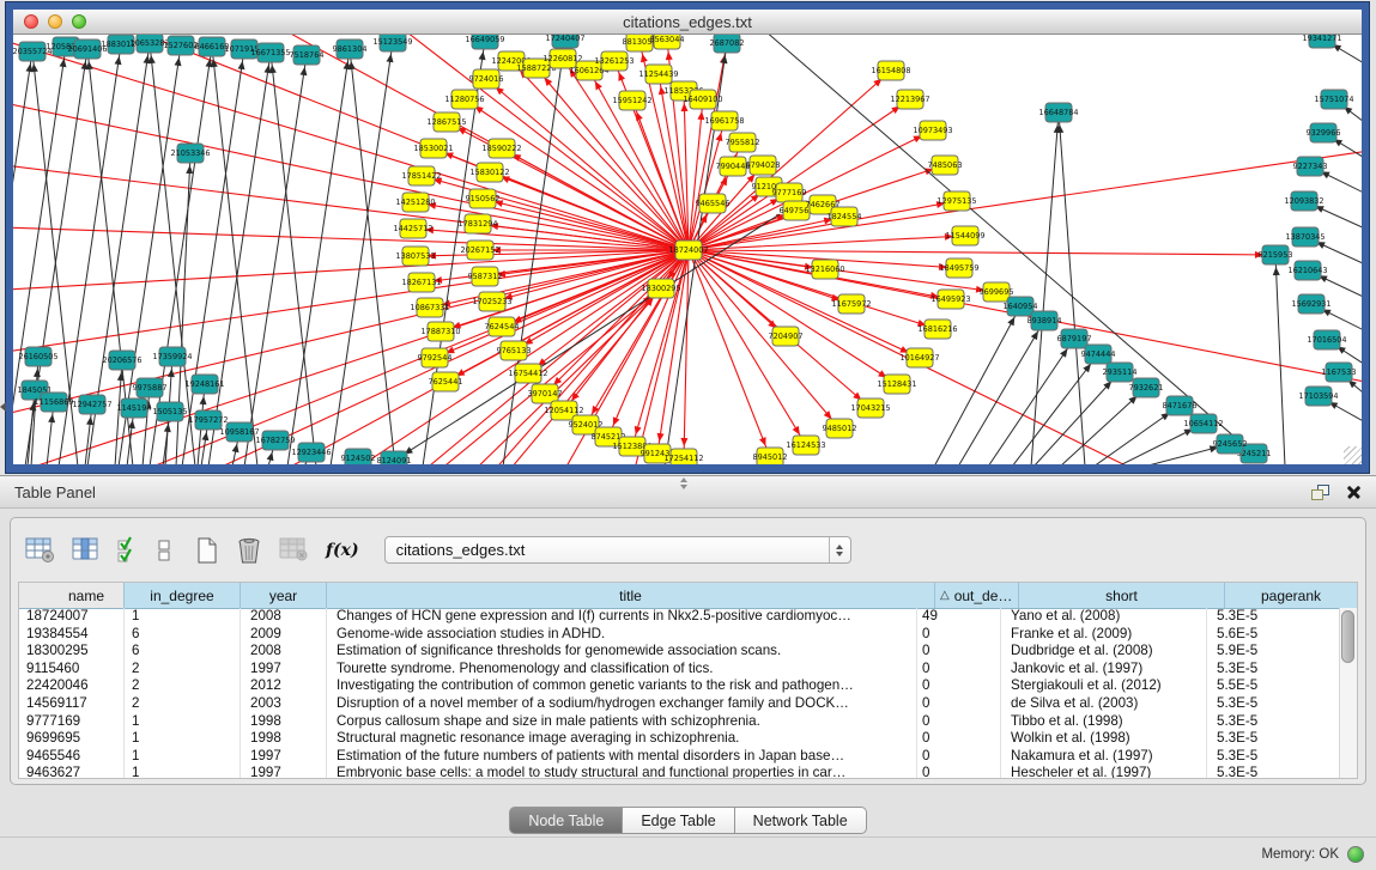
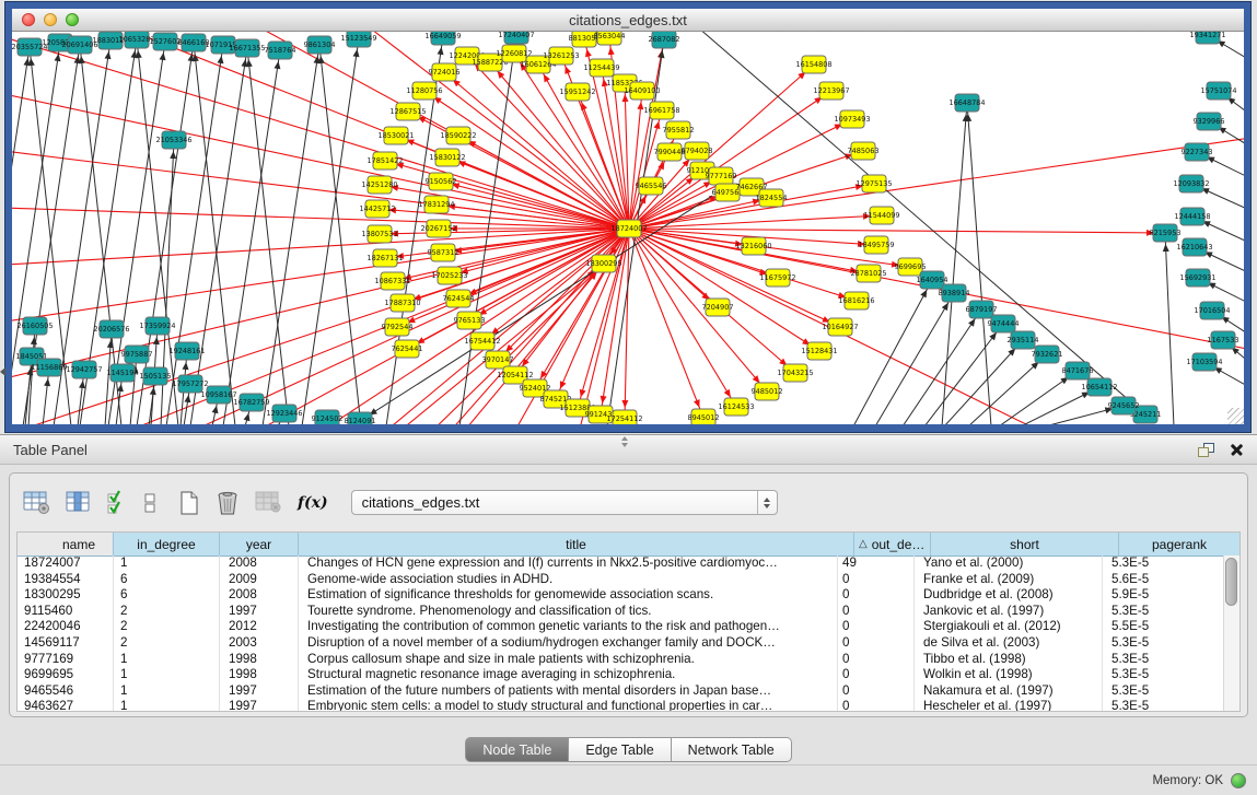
  citations_edges.txt
  20355724
  120583
  20691406
  1883012
  10653287
  1527602
  8466160
  1071915
  16671355
  7518764
  9861304
  15123549
  16649059
  17240407
  2687082
  881305
  8563044
  11254439
  18724007
  18530021
  17851422
  14251280
  14425712
  13807533
  18267131
  10867331
  17887310
  9792544
  7625441
  12867515
  11280756
  9724016
  122420
  1588722
  12260812
  1606126
  13261253
  15951242
  18590222
  15830122
  9150562
  17831294
  20267152
  9587312
  17025233
  7624544
  9765133
  16754412
  3970147
  12054112
  9524012
  874521
  151238
  991243
  17254112
  18300295
  9465546
  16409100
  16961758
  7990448
  7955812
  6794028
  91210
  9777169
  649756
  7462667
  1824554
  16154808
  12213967
  10973493
  7485063
  12975135
  11544099
  18495759
- 16495923
+ 28781025
  16816216
  10164927
  15128431
  17043215
  9485012
  16124533
  8945012
  13216060
  11675972
  7204907
  9699695
  21053346
  26160505
  19248161
  1845051
  11156869
  12942757
  20206576
  1145194
  9975887
  17359924
  1505135
  17957272
  10958167
  16782759
  12923446
  9124502
  8124091
  19341271
  15751074
  9329966
  9227343
  12093832
- 13870345
+ 12444158
  16210643
  15692931
  17016504
  1167533
  16648784
  8215953
  17103594
  245211
  1640954
  8938914
  6879197
  9474444
  2935114
  7932621
  8471676
  10654112
  9245652
  Table Panel
  f(x)
  citations_edges.txt
  name
  in_degree
  year
  title
  △
  out_de…
  short
  pagerank
  18724007
  1
  2008
  Changes of HCN gene expression and I(f) currents in Nkx2.5-positive cardiomyoc…
  49
- Yano et al. (2008)
+ Yano et al. (2000)
  5.3E-5
  19384554
  6
  2009
  Genome-wide association studies in ADHD.
  0
  Franke et al. (2009)
  5.6E-5
  18300295
  6
  2008
  Estimation of significance thresholds for genomewide association scans.
  0
  Dudbridge et al. (2008)
  5.9E-5
  9115460
  2
  1997
  Tourette syndrome. Phenomenology and classification of tics.
  0
  Jankovic et al. (1997)
  5.3E-5
  22420046
  2
  2012
  Investigating the contribution of common genetic variants to the risk and pathogen…
  0
  Stergiakouli et al. (2012)
  5.5E-5
  14569117
  2
  2003
  Disruption of a novel member of a sodium/hydrogen exchanger family and DOCK…
  0
  de Silva et al. (2003)
  5.3E-5
  9777169
  1
  1998
  Corpus callosum shape and size in male patients with schizophrenia.
  0
  Tibbo et al. (1998)
  5.3E-5
  9699695
  1
  1998
  Structural magnetic resonance image averaging in schizophrenia.
  0
  Wolkin et al. (1998)
  5.3E-5
  9465546
  1
  1997
  Estimation of the future numbers of patients with mental disorders in Japan base…
  0
  Nakamura et al. (1997)
  5.3E-5
  9463627
  1
  1997
- Embryonic base cells: a model to study structural and functional properties in car…
+ Embryonic stem cells: a model to study structural and functional properties in car…
  0
  Hescheler et al. (1997)
  5.3E-5
  Node Table
  Edge Table
  Network Table
  Memory: OK
